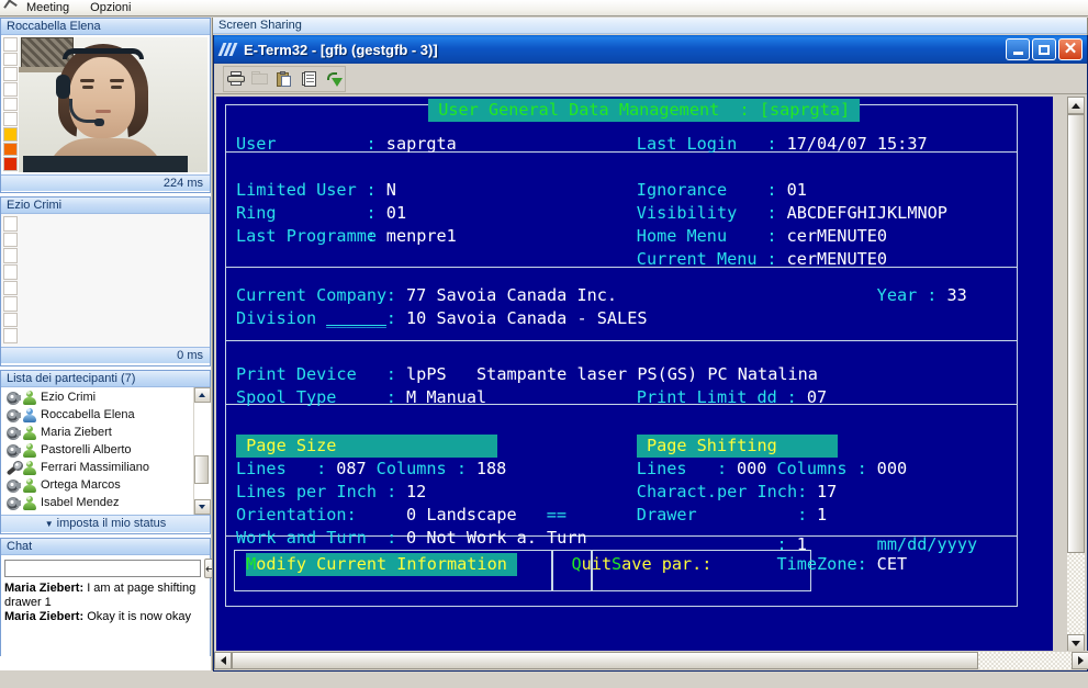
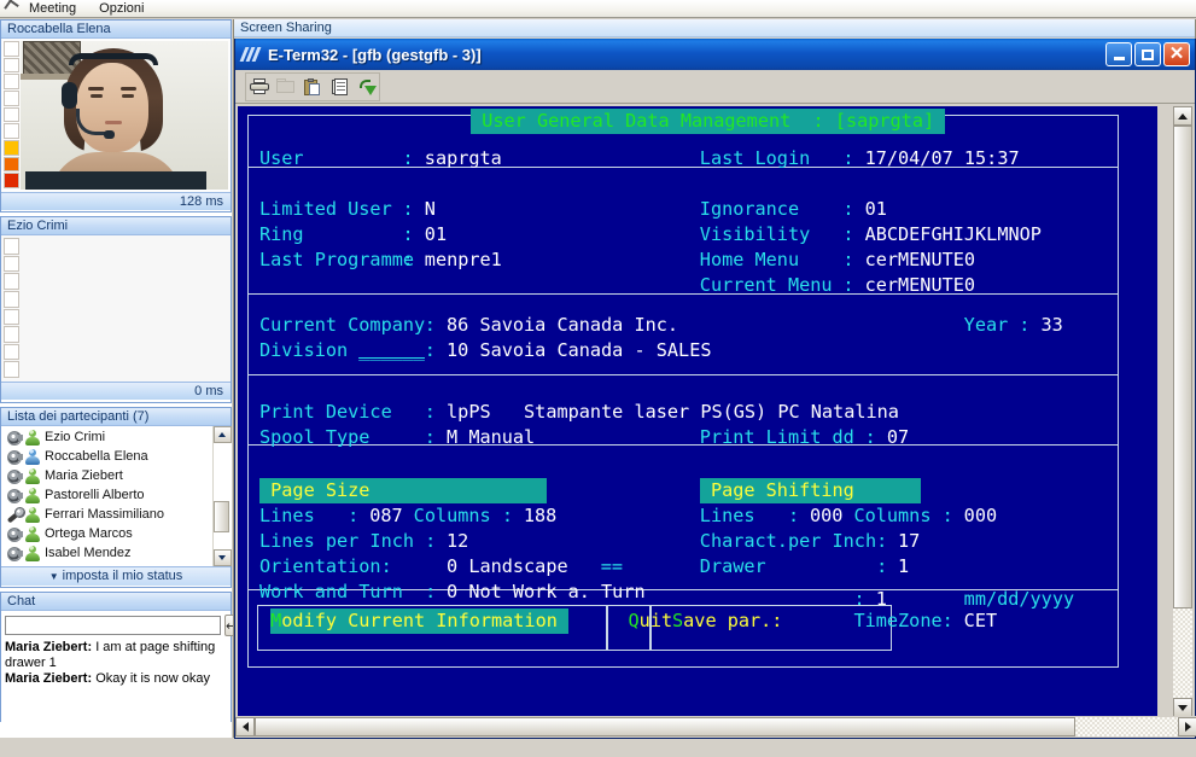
  Meeting
  Opzioni
  Roccabella Elena
- 224 ms
+ 128 ms
  Ezio Crimi
  0 ms
  Lista dei partecipanti (7)
  Ezio Crimi
  Roccabella Elena
  Maria Ziebert
  Pastorelli Alberto
  Ferrari Massimiliano
  Ortega Marcos
  Isabel Mendez
  ▼ imposta il mio status
  Chat
  ↵
  Maria Ziebert: I am at page shifting drawer 1
  Maria Ziebert: Okay it is now okay
  Screen Sharing
  E-Term32 - [gfb (gestgfb - 3)]
  ✕
  User General Data Management : [saprgta]
  User
  :
  saprgta
  Last Login
  :
  17/04/07 15:37
  Limited User
  :
  N
  Ring
  :
  01
  Last Programme
  :
  menpre1
  Ignorance
  :
  01
  Visibility
  :
  ABCDEFGHIJKLMNOP
  Home Menu
  :
  cerMENUTE0
  Current Menu
  :
  cerMENUTE0
  Current Company
  :
- 77 Savoia Canada Inc.
+ 86 Savoia Canada Inc.
  Year
  :
  33
  Division
  ______
  :
  10 Savoia Canada - SALES
  Print Device
  :
  lpPS Stampante laser PS(GS) PC Natalina
  Spool Type
  :
  M Manual
  Print Limit dd
  :
  07
  Page Size
  Lines :
  087
  Columns :
  188
  Lines per Inch :
  12
  Orientation:
  0 Landscape
  ==
  Work and Turn :
  0 Not Work a. Turn
  Page Shifting
  Lines :
  000
  Columns :
  000
  Charact.per Inch:
  17
  Drawer :
  1
  Modify Current Information
  Quit
  Save par.:
  :
  1
  mm/dd/yyyy
  TimeZone:
  CET
